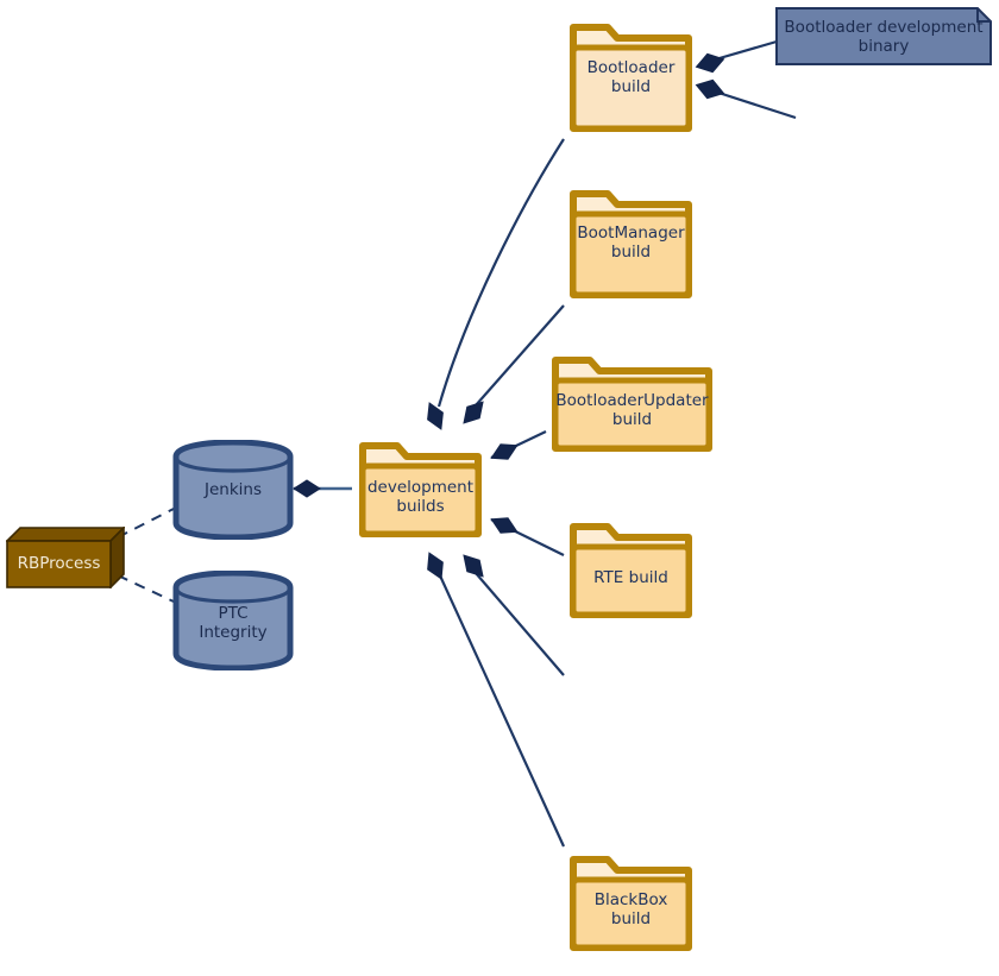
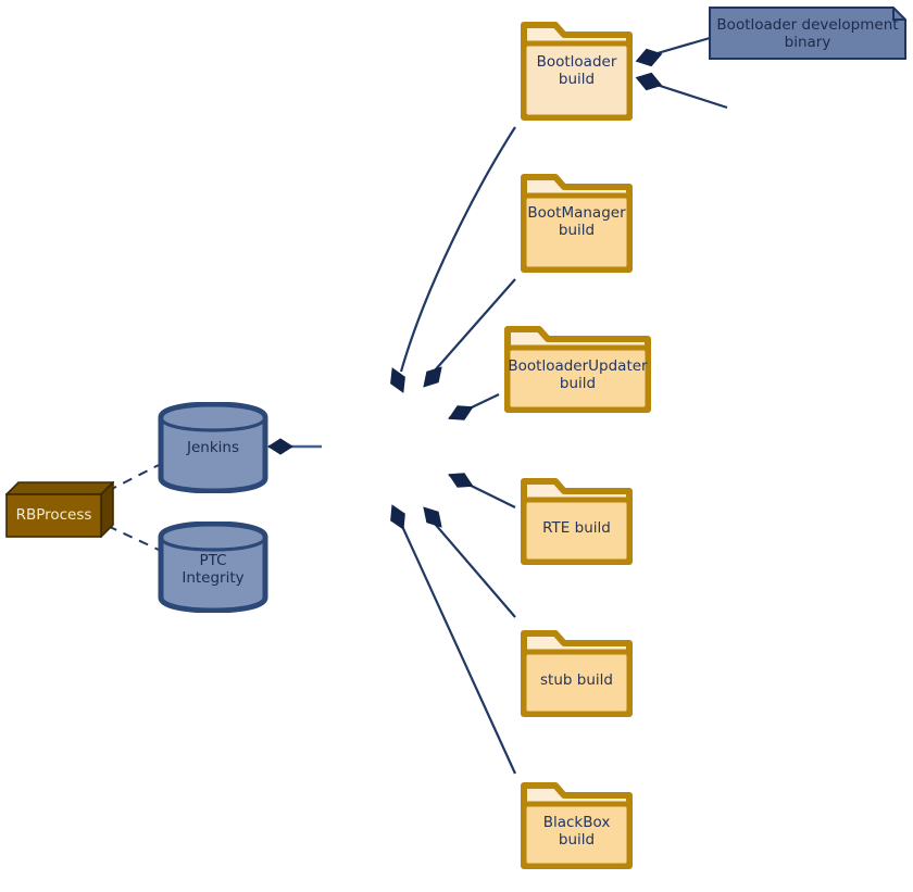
  RBProcess
  Jenkins
  PTC
  Integrity
- development
- builds
  Bootloader
  build
  BootManager
  build
  BootloaderUpdater
  build
  RTE build
+ stub build
  BlackBox
  build
  Bootloader development
  binary
